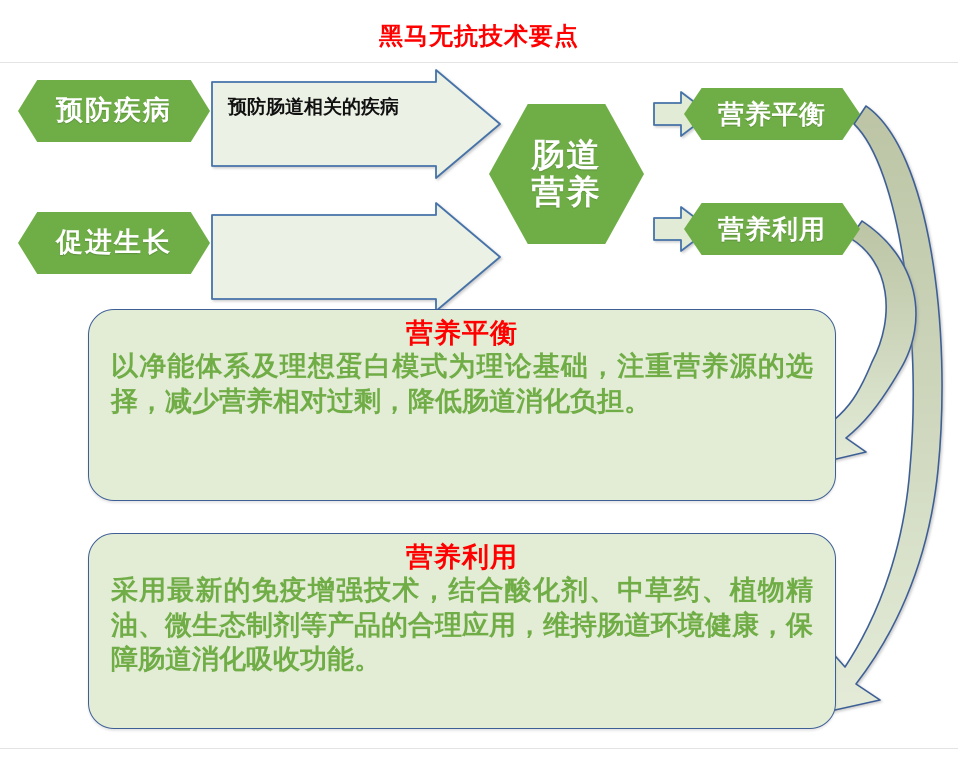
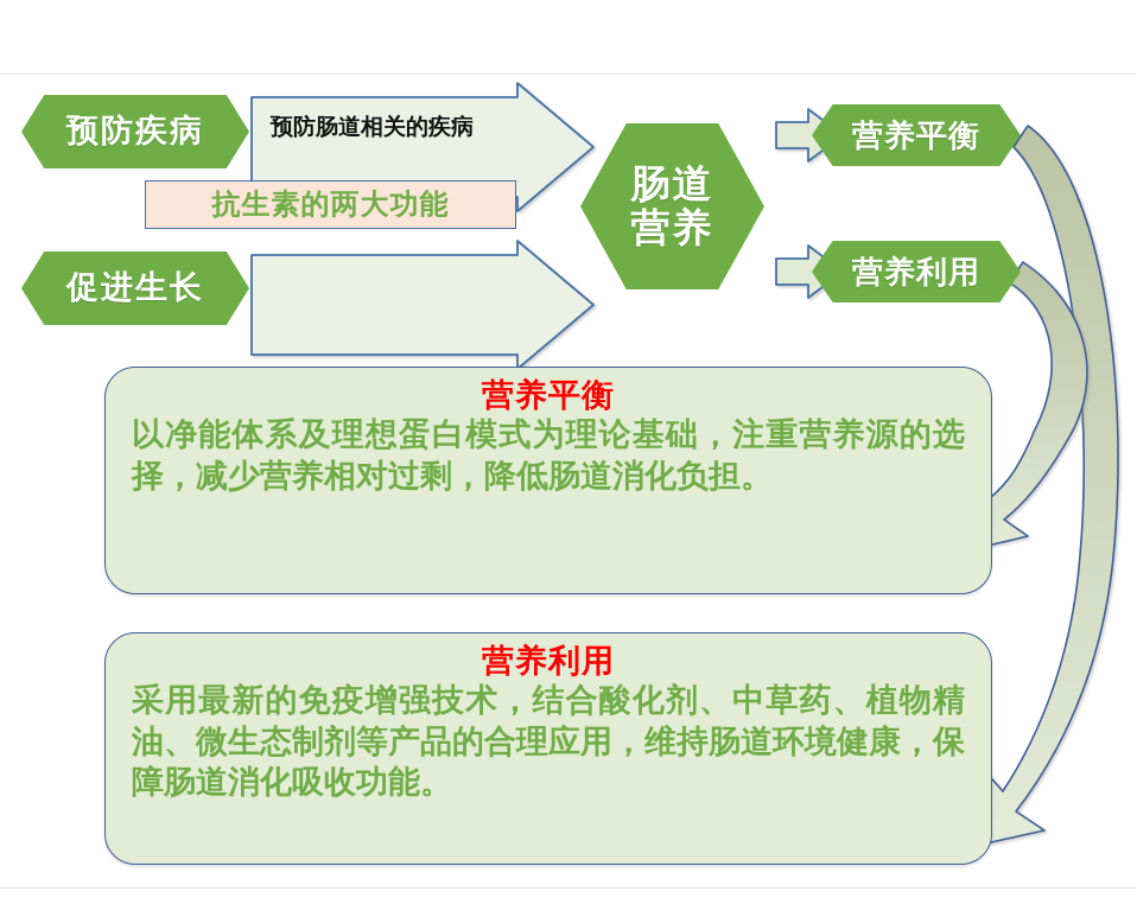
- 黑马无抗技术要点
  预防疾病
  促进生长
  预防肠道相关的疾病
+ 抗生素的两大功能
  肠道
  营养
  营养平衡
  营养利用
  营养平衡
  以净能体系及理想蛋白模式为理论基础，注重营养源的选择，减少营养相对过剩，降低肠道消化负担。
  营养利用
  采用最新的免疫增强技术，结合酸化剂、中草药、植物精油、微生态制剂等产品的合理应用，维持肠道环境健康，保障肠道消化吸收功能。
